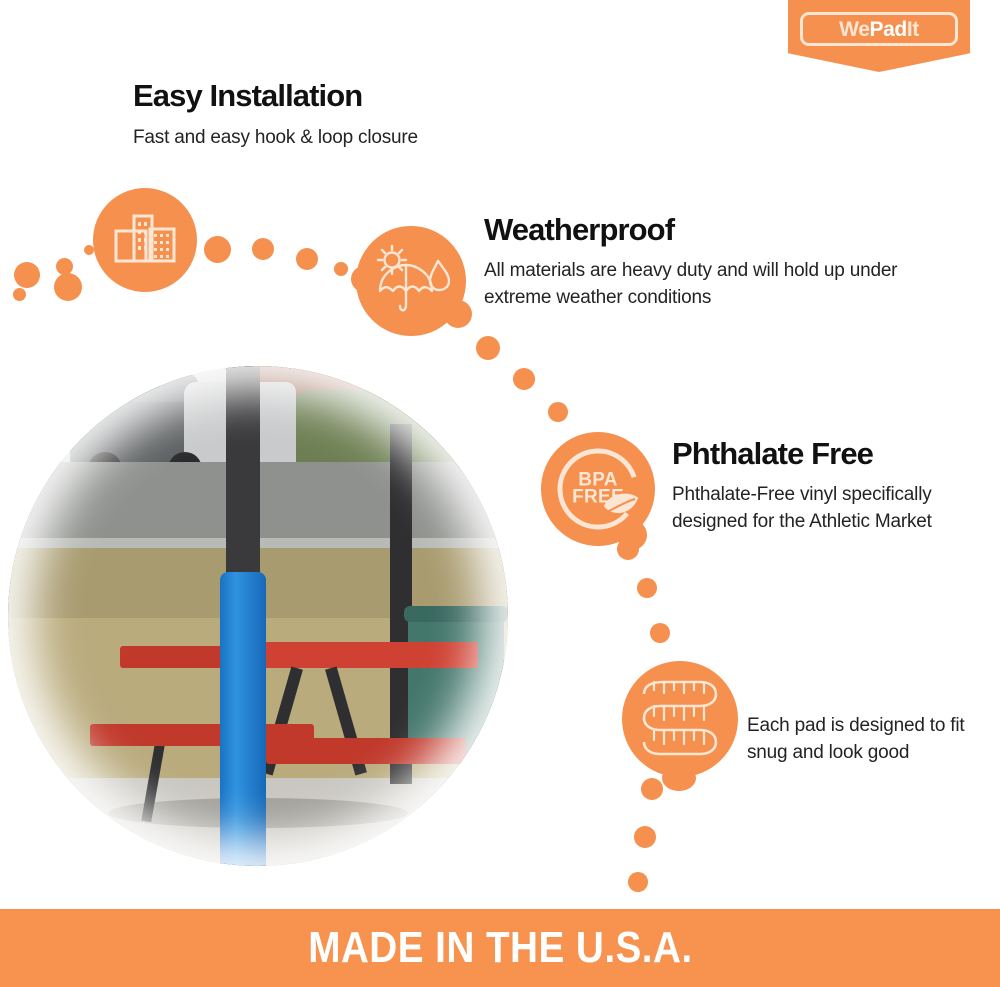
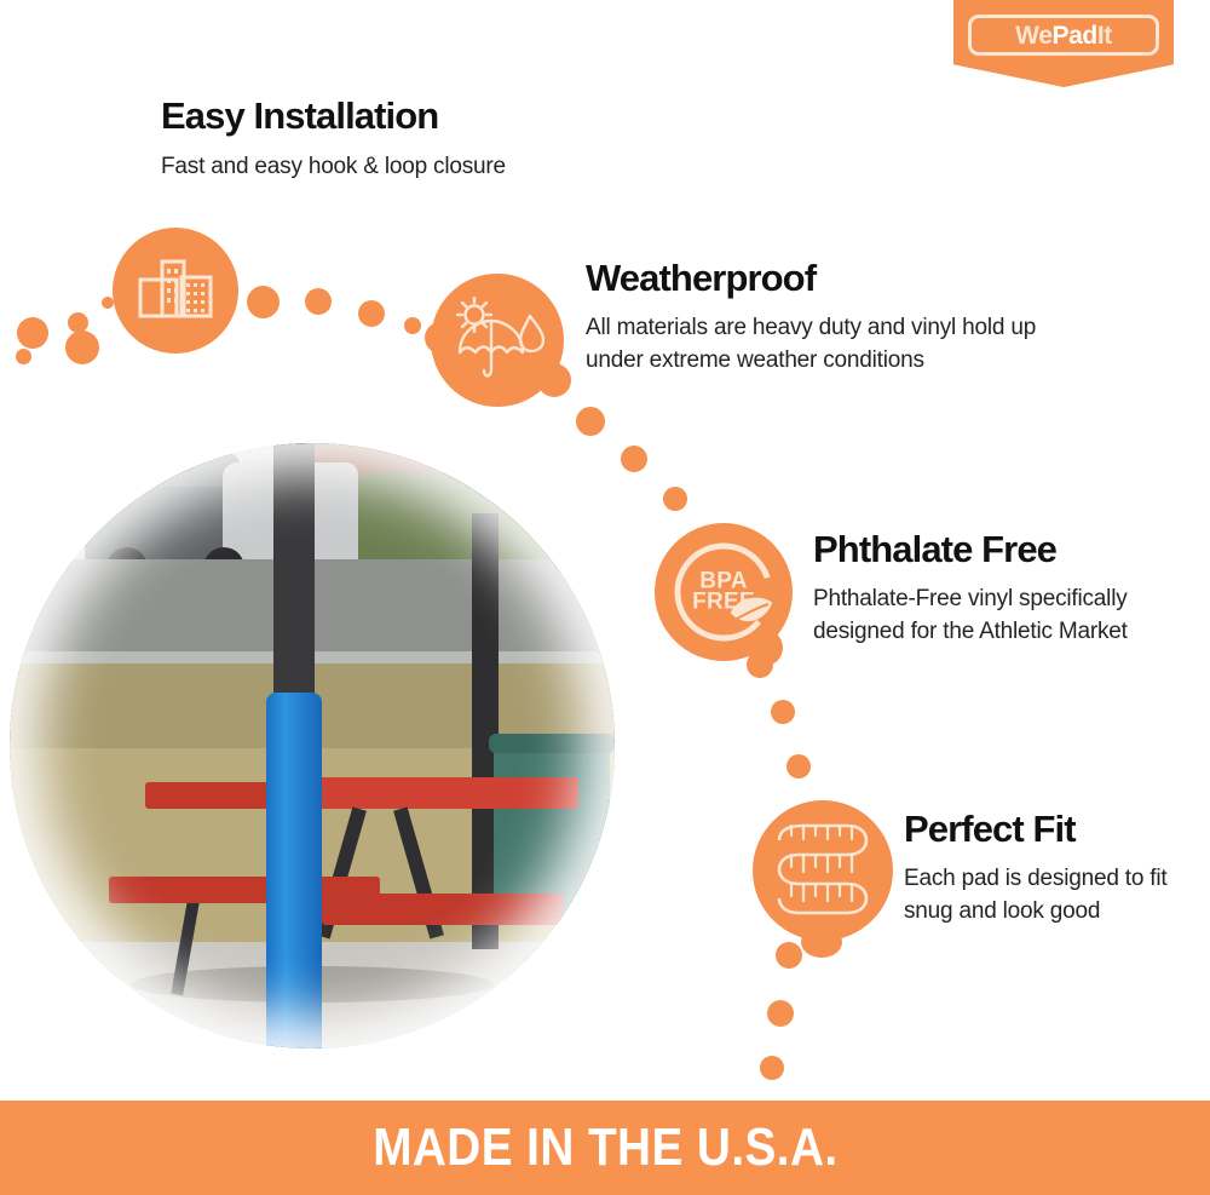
  WePadIt
  Easy Installation
  Fast and easy hook & loop closure
  Weatherproof
- All materials are heavy duty and will hold up under extreme weather conditions
+ All materials are heavy duty and vinyl hold up under extreme weather conditions
  Phthalate Free
  Phthalate-Free vinyl specifically designed for the Athletic Market
  BPA
  FREE
+ Perfect Fit
  Each pad is designed to fit snug and look good
  MADE IN THE U.S.A.
